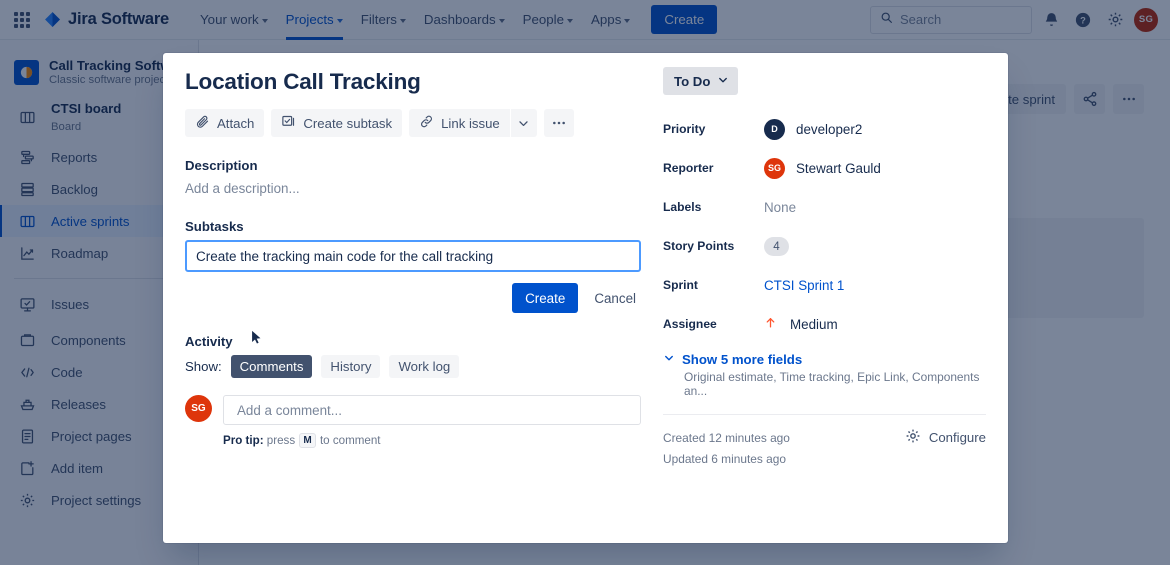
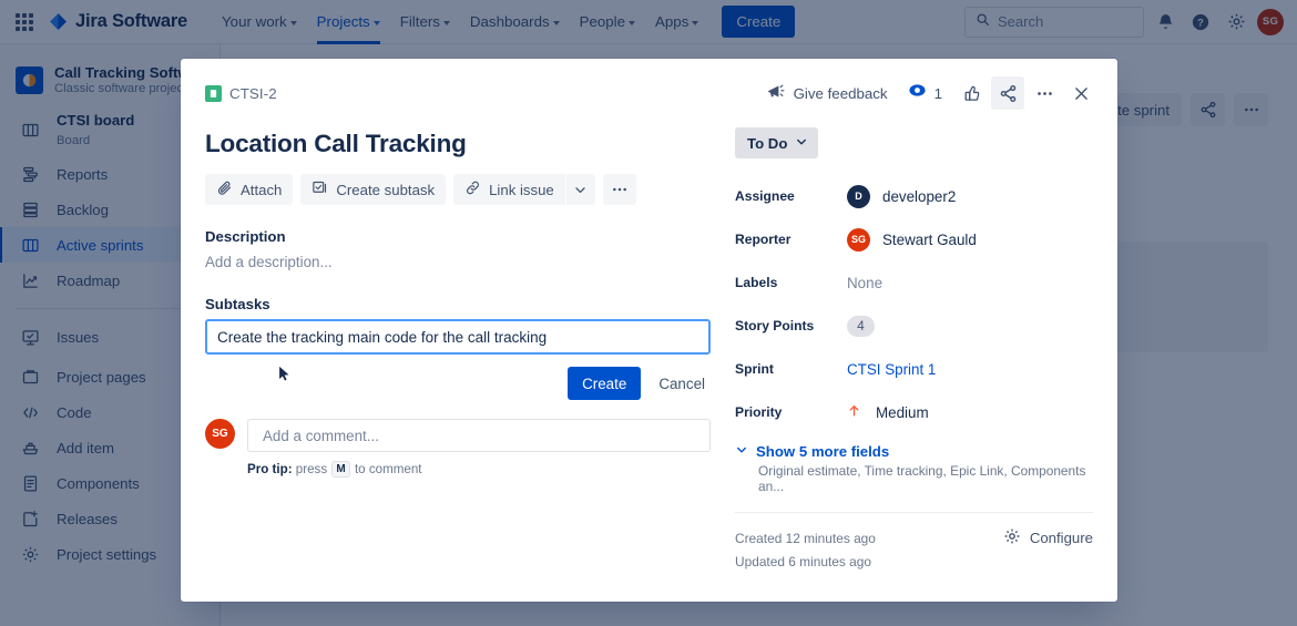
  te sprint
  Call Tracking Soft
  Classic software proje
  CTSI board
  Board
  Reports
  Backlog
  Active sprints
  Roadmap
  Issues
- Components
+ Project pages
  Code
- Releases
+ Add item
- Project pages
+ Components
- Add item
+ Releases
  Project settings
  Jira Software
  Your work
  Projects
  Filters
  Dashboards
  People
  Apps
  Create
  Search
  ?
  SG
+ CTSI-2
+ Give feedback
+ 1
  Location Call Tracking
  Attach
  Create subtask
  Link issue
  Description
  Add a description...
  Subtasks
  Create the tracking main code for the call tracking
  Create
  Cancel
- Activity
- Show:
- Comments
- History
- Work log
  SG
  Add a comment...
  Pro tip: press M to comment
  To Do
- Priority
+ Assignee
  D
  developer2
  Reporter
  SG
  Stewart Gauld
  Labels
  None
  Story Points
  4
  Sprint
  CTSI Sprint 1
- Assignee
+ Priority
  Medium
  Show 5 more fields
  Original estimate, Time tracking, Epic Link, Components an...
  Created 12 minutes ago
  Updated 6 minutes ago
  Configure
